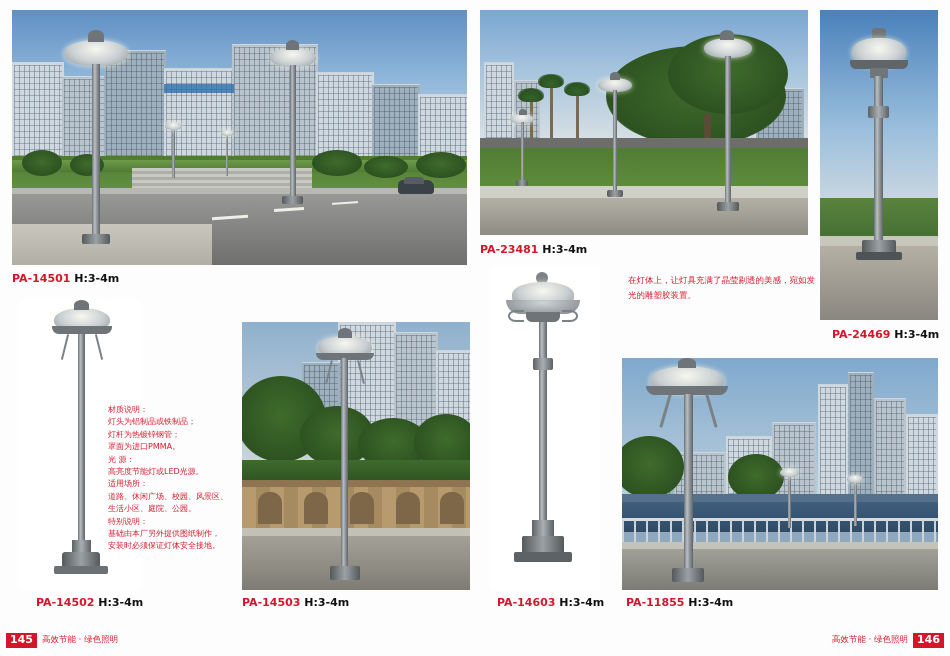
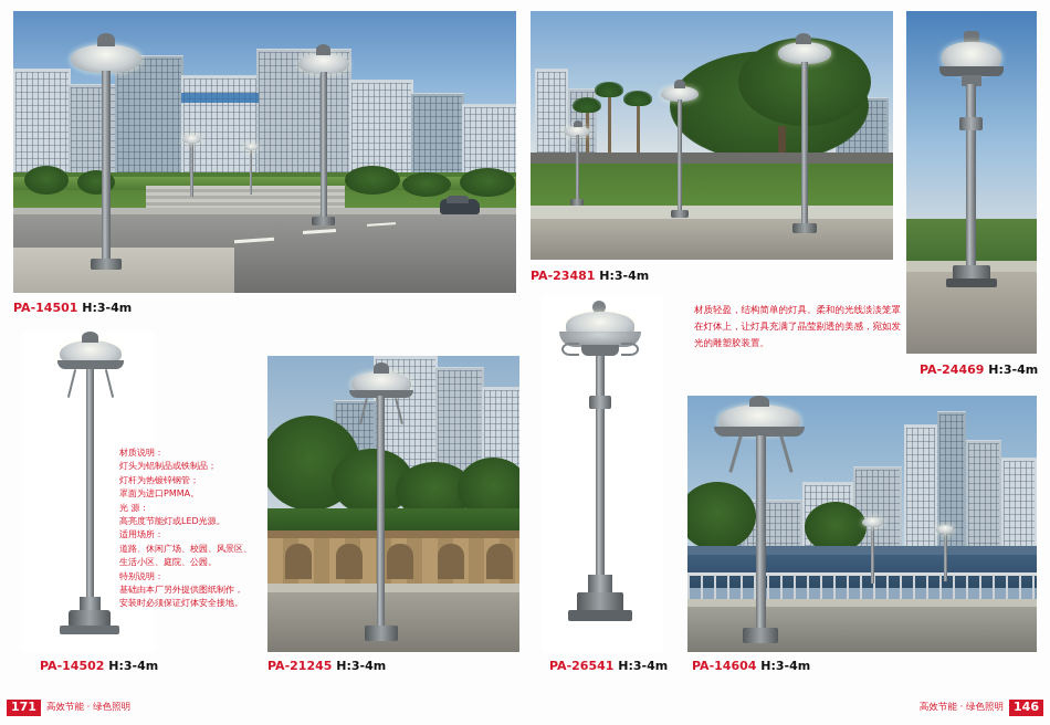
  PA-14501 H:3-4m
  PA-23481 H:3-4m
  PA-24469 H:3-4m
+ 材质轻盈，结构简单的灯具。柔和的光线淡淡笼罩
  在灯体上，让灯具充满了晶莹剔透的美感，宛如发
  光的雕塑胶装置。
  PA-14502 H:3-4m
  材质说明：
  灯头为铝制品或铁制品；
  灯杆为热镀锌钢管；
  罩面为进口PMMA。
  光 源：
  高亮度节能灯或LED光源。
  适用场所：
  道路、休闲广场、校园、风景区、
  生活小区、庭院、公园。
  特别说明：
  基础由本厂另外提供图纸制作，
  安装时必须保证灯体安全接地。
- PA-14503 H:3-4m
+ PA-21245 H:3-4m
- PA-14603 H:3-4m
+ PA-26541 H:3-4m
- PA-11855 H:3-4m
+ PA-14604 H:3-4m
- 145
+ 171
  高效节能 · 绿色照明
  高效节能 · 绿色照明
  146
